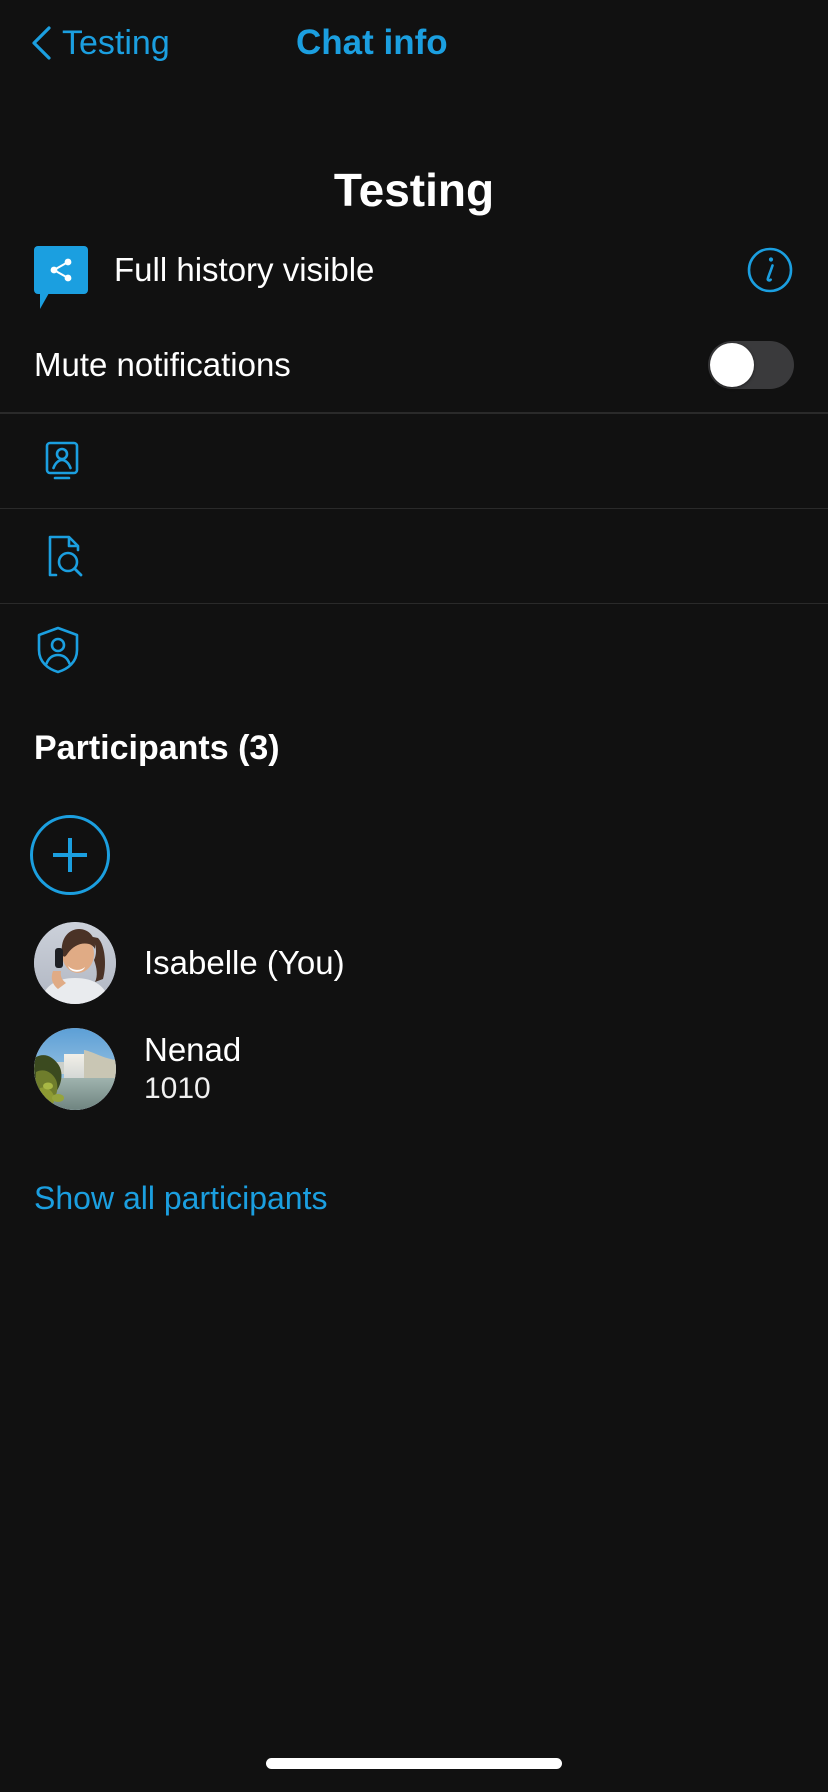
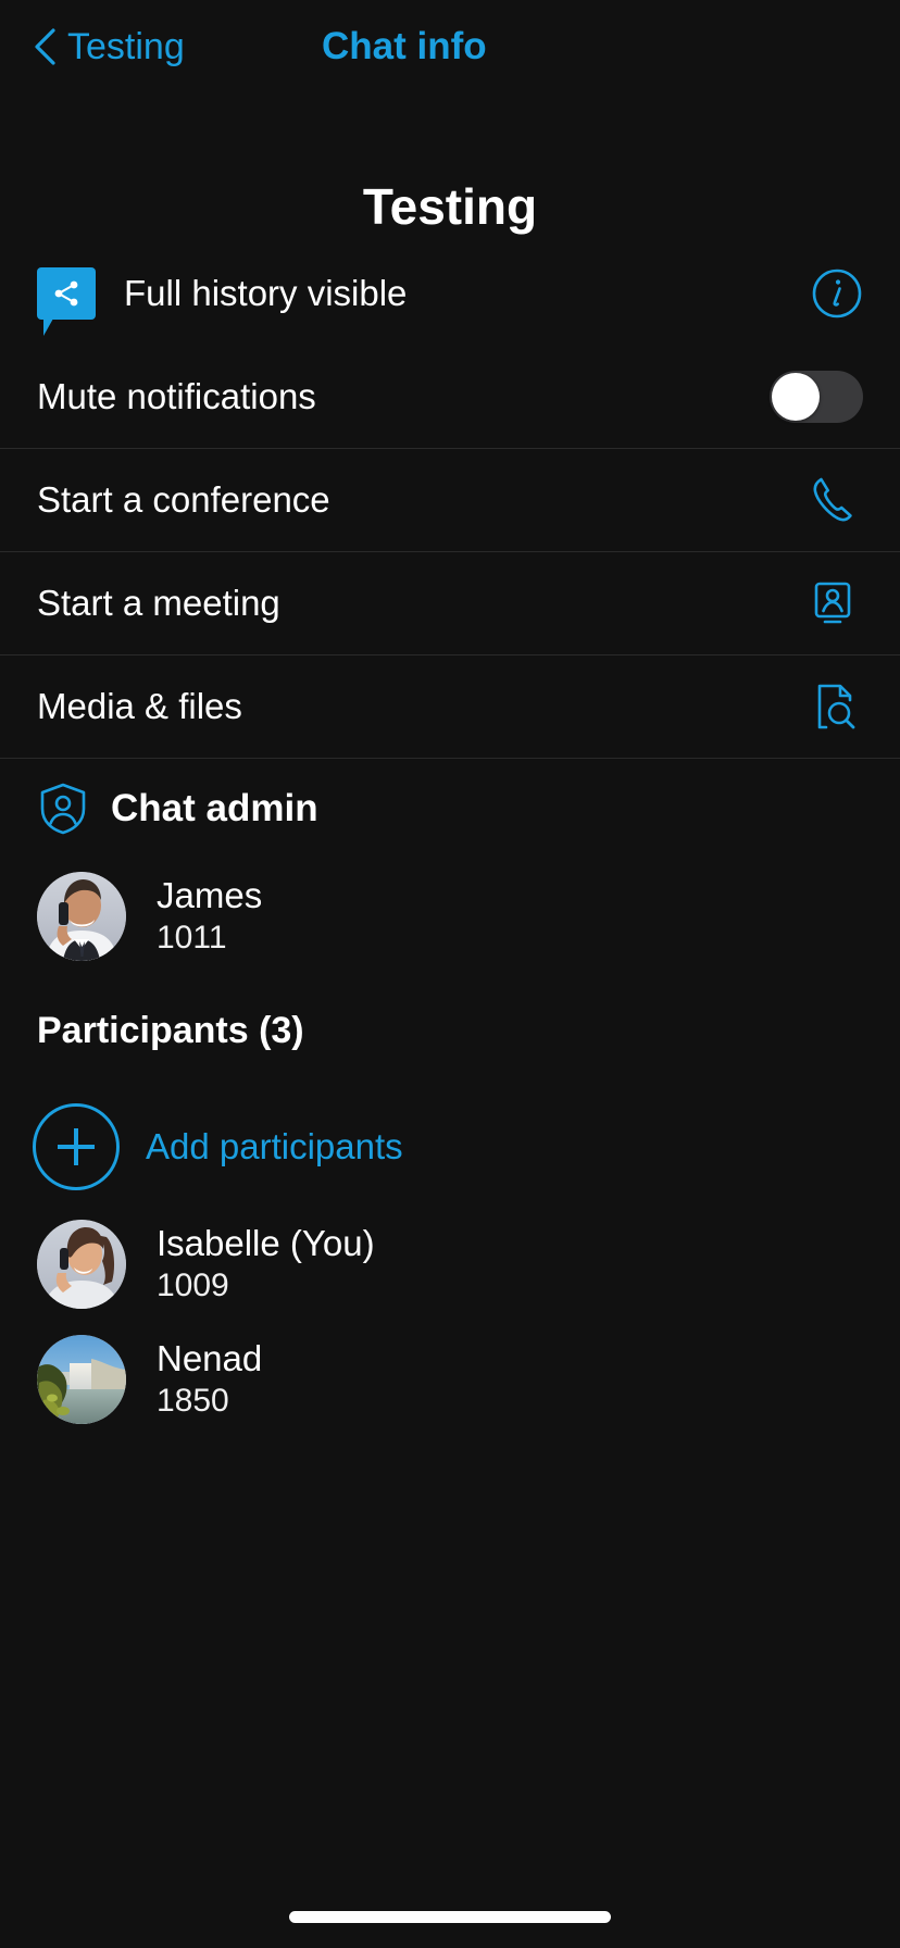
  Testing
  Chat info
  Testing
  Full history visible
  Mute notifications
+ Start a conference
+ Start a meeting
+ Media & files
+ Chat admin
+ James
+ 1011
  Participants (3)
+ Add participants
  Isabelle (You)
+ 1009
  Nenad
- 1010
+ 1850
- Show all participants
